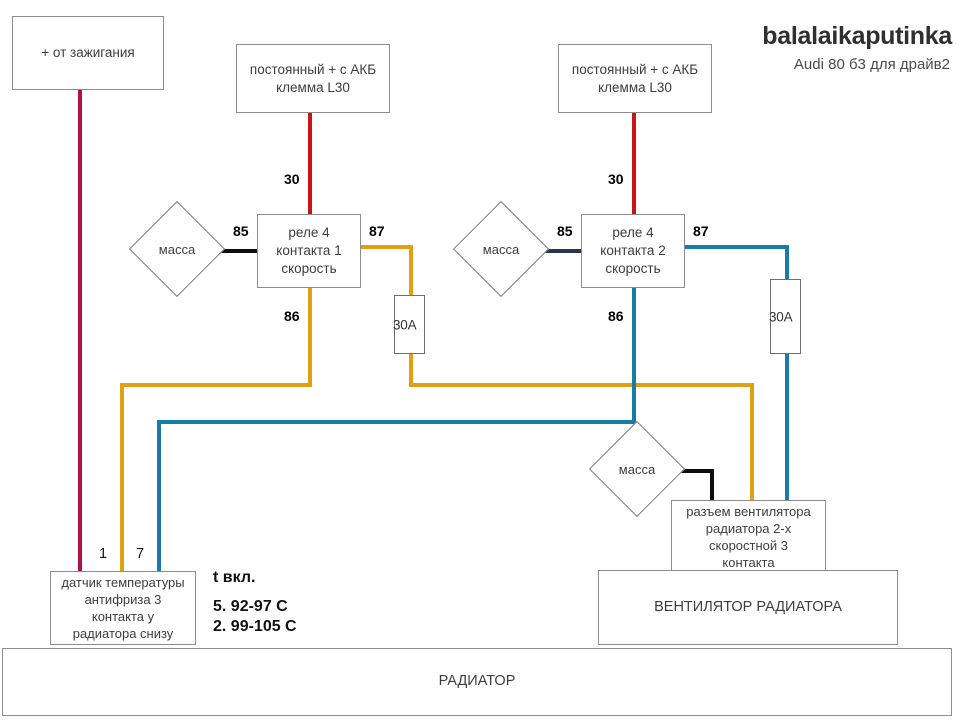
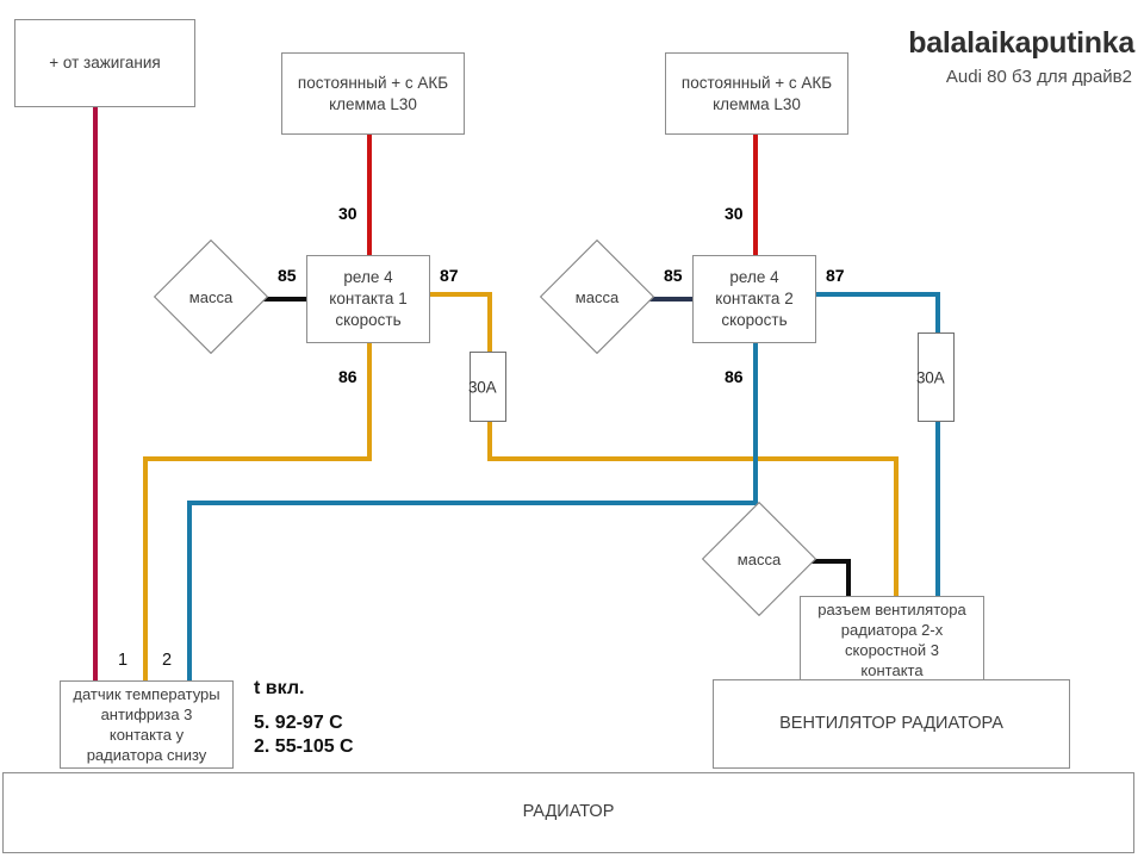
  balalaikaputinka
  Audi 80 б3 для драйв2
  + от зажигания
  постоянный + с АКБ
  клемма L30
  постоянный + с АКБ
  клемма L30
  реле 4
  контакта 1
  скорость
  реле 4
  контакта 2
  скорость
  масса
  масса
  масса
  30A
  30A
  датчик температуры
  антифриза 3
  контакта у
  радиатора снизу
  разъем вентилятора
  радиатора 2-х
  скоростной 3
  контакта
  ВЕНТИЛЯТОР РАДИАТОРА
  РАДИАТОР
  30
  85
  86
  87
  30
  85
  86
  87
  1
- 7
+ 2
  t вкл.
  5. 92-97 C
- 2. 99-105 C
+ 2. 55-105 C
